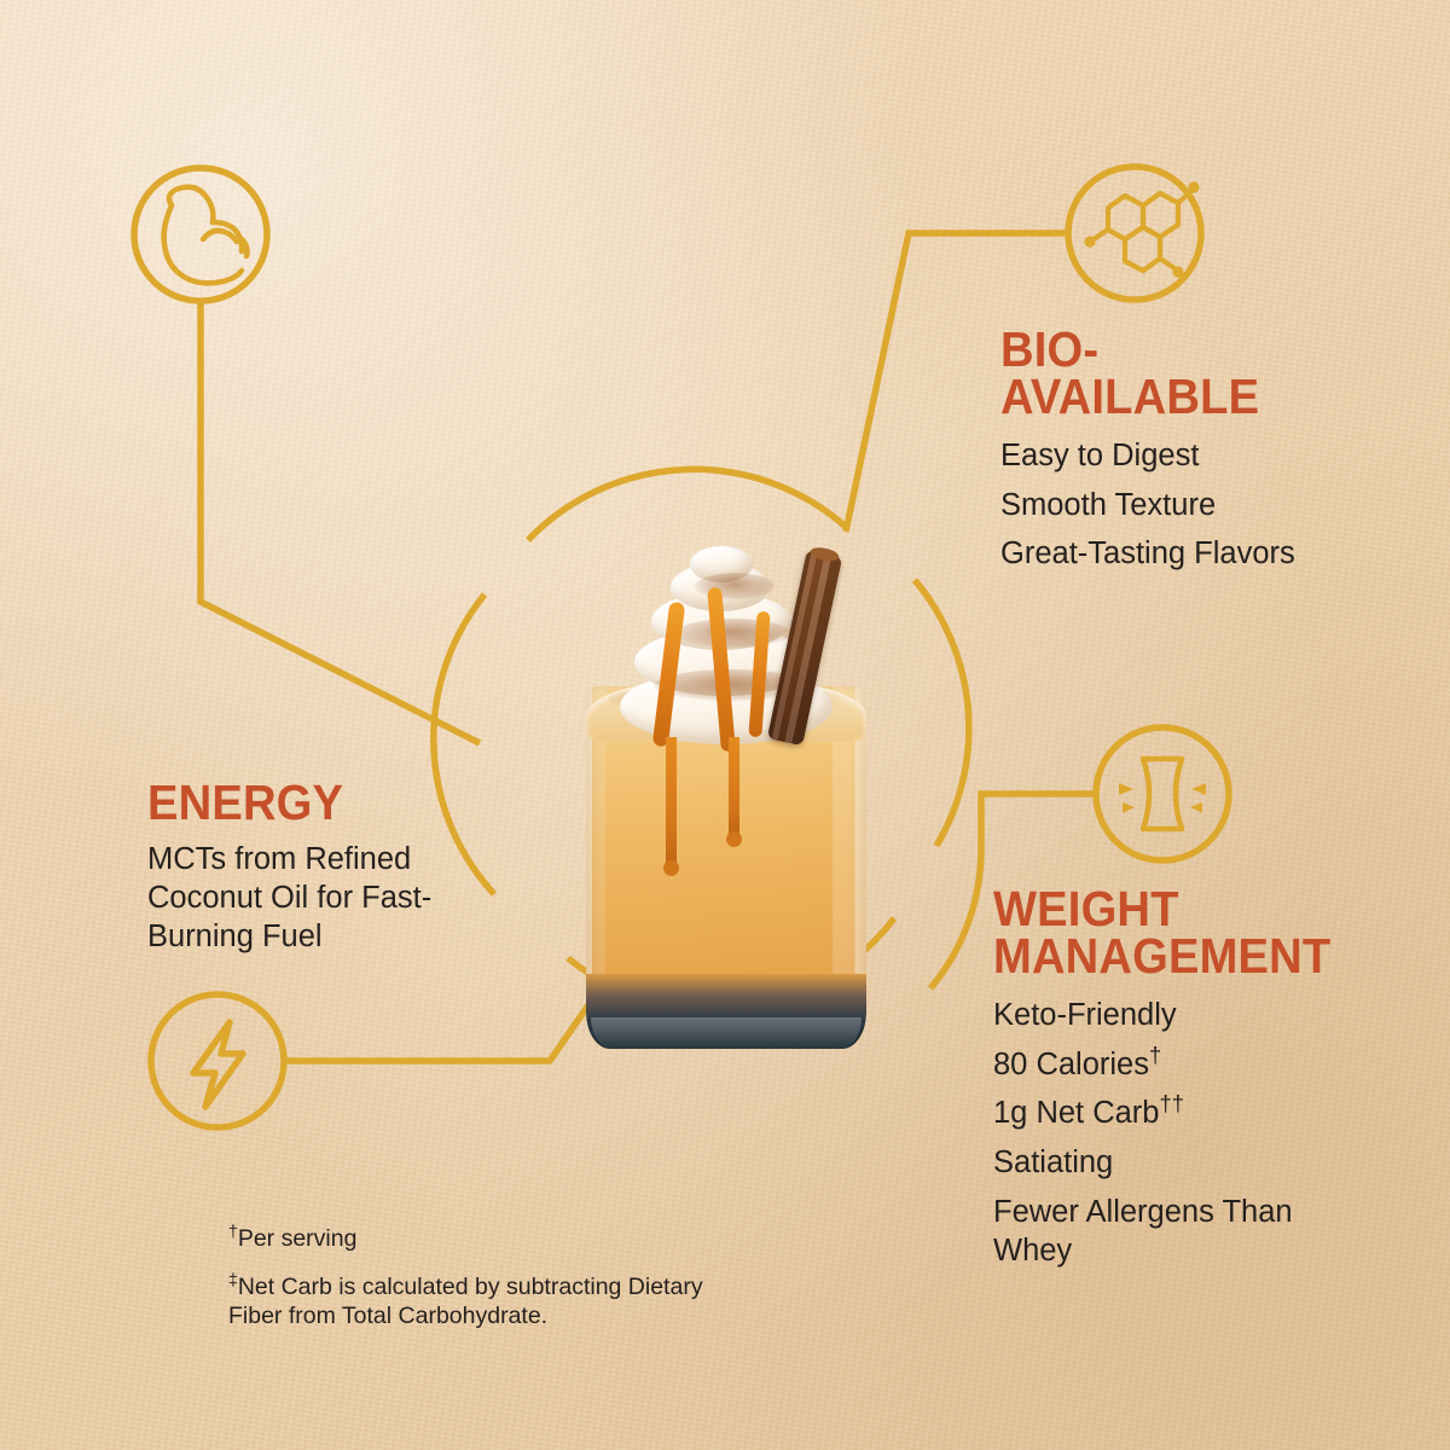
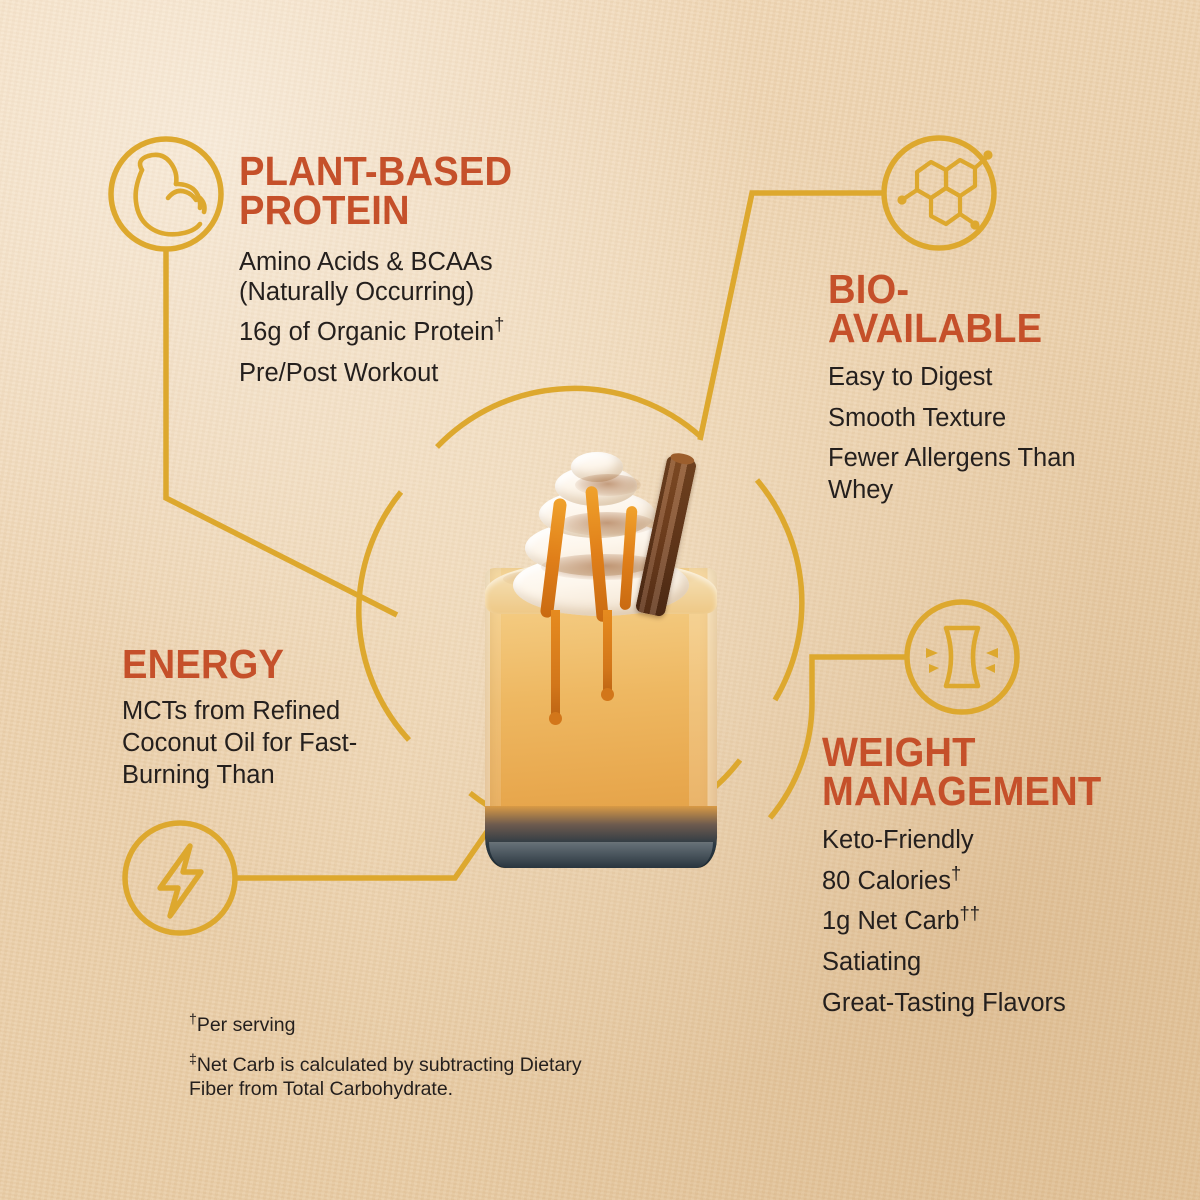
+ PLANT-BASED PROTEIN
+ Amino Acids & BCAAs
+ (Naturally Occurring)
+ 16g of Organic Protein†
+ Pre/Post Workout
  BIO-AVAILABLE
  Easy to Digest
  Smooth Texture
- Great-Tasting Flavors
+ Fewer Allergens Than Whey
  ENERGY
- MCTs from Refined Coconut Oil for Fast-Burning Fuel
+ MCTs from Refined Coconut Oil for Fast-Burning Than
  WEIGHT MANAGEMENT
  Keto-Friendly
  80 Calories†
  1g Net Carb††
  Satiating
- Fewer Allergens Than Whey
+ Great-Tasting Flavors
  †Per serving
  ‡Net Carb is calculated by subtracting Dietary Fiber from Total Carbohydrate.
